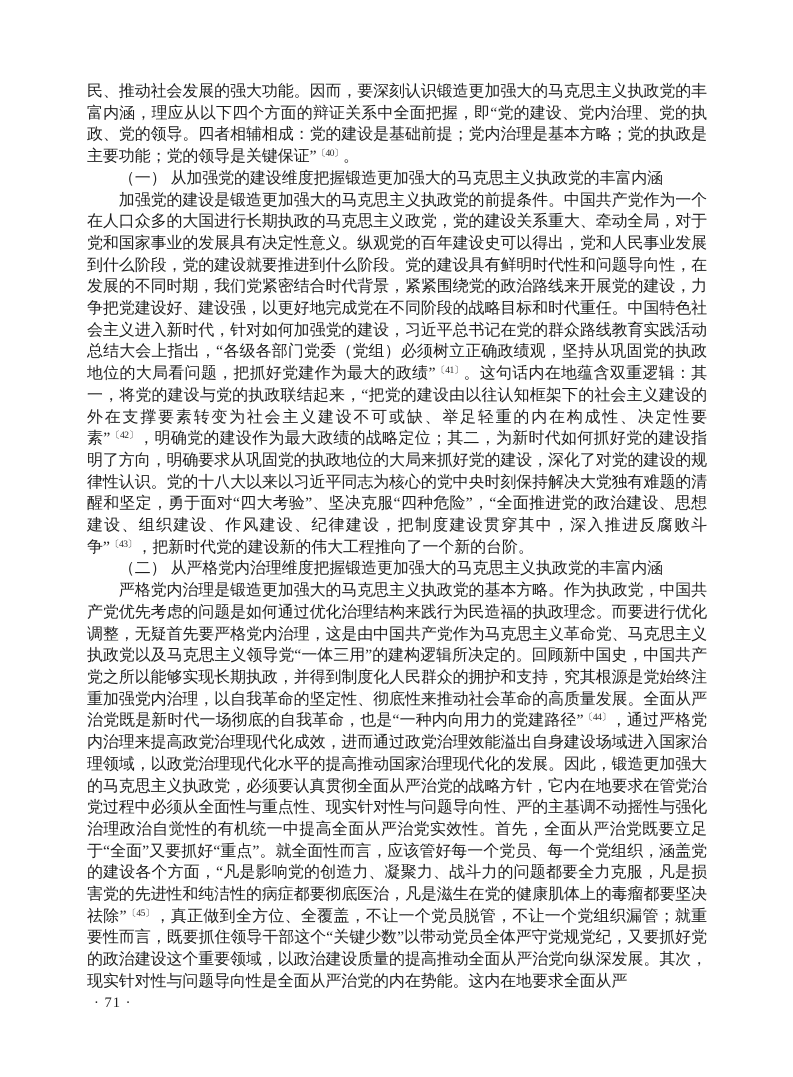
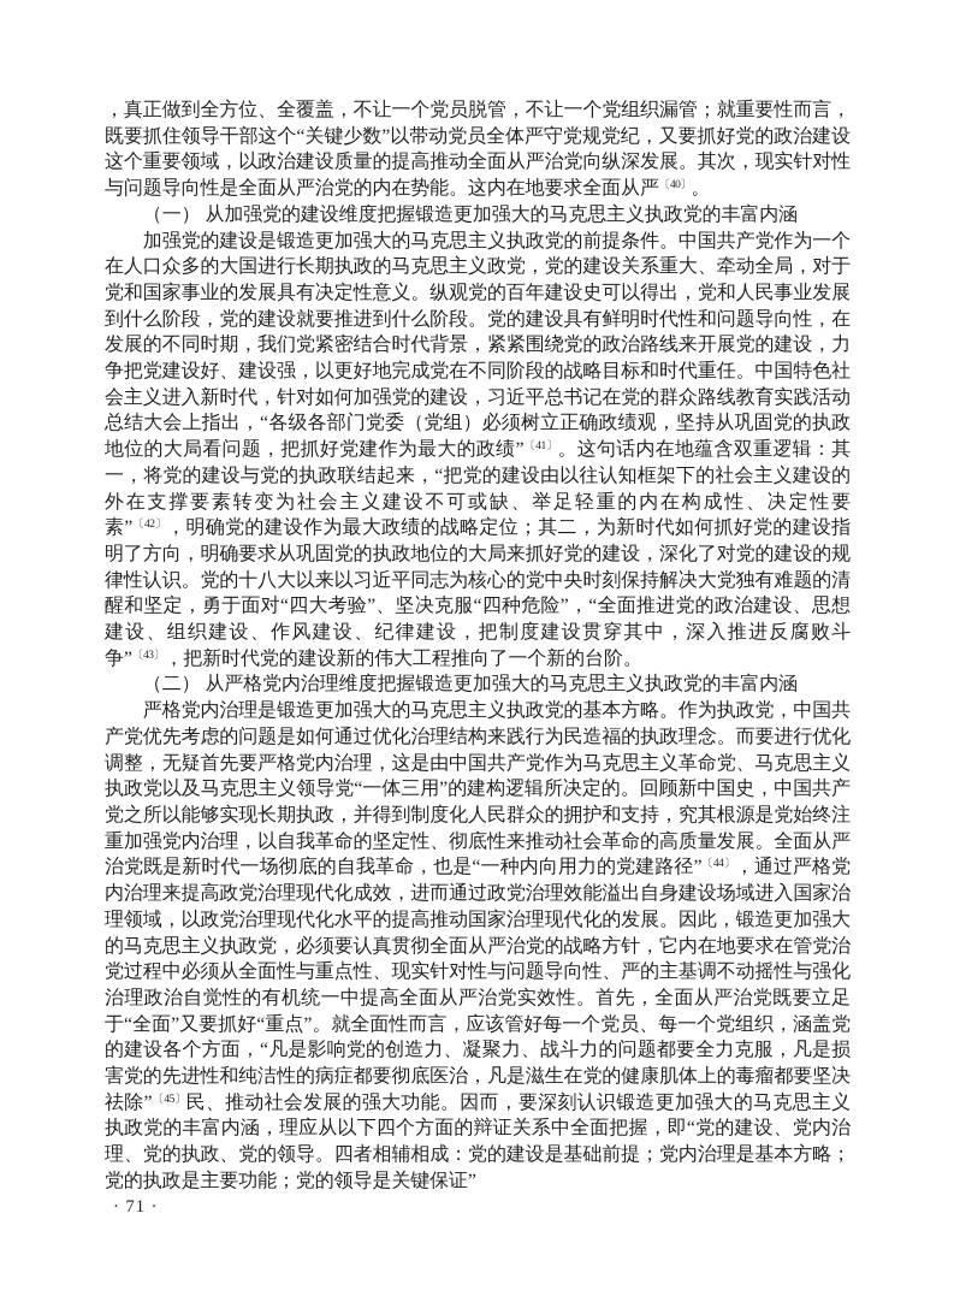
- 民、推动社会发展的强大功能。因而，要深刻认识锻造更加强大的马克思主义执政党的丰富内涵，理应从以下四个方面的辩证关系中全面把握，即“党的建设、党内治理、党的执政、党的领导。四者相辅相成：党的建设是基础前提；党内治理是基本方略；党的执政是主要功能；党的领导是关键保证”〔40〕。
+ ，真正做到全方位、全覆盖，不让一个党员脱管，不让一个党组织漏管；就重要性而言，既要抓住领导干部这个“关键少数”以带动党员全体严守党规党纪，又要抓好党的政治建设这个重要领域，以政治建设质量的提高推动全面从严治党向纵深发展。其次，现实针对性与问题导向性是全面从严治党的内在势能。这内在地要求全面从严〔40〕。
  （一） 从加强党的建设维度把握锻造更加强大的马克思主义执政党的丰富内涵
  加强党的建设是锻造更加强大的马克思主义执政党的前提条件。中国共产党作为一个在人口众多的大国进行长期执政的马克思主义政党，党的建设关系重大、牵动全局，对于党和国家事业的发展具有决定性意义。纵观党的百年建设史可以得出，党和人民事业发展到什么阶段，党的建设就要推进到什么阶段。党的建设具有鲜明时代性和问题导向性，在发展的不同时期，我们党紧密结合时代背景，紧紧围绕党的政治路线来开展党的建设，力争把党建设好、建设强，以更好地完成党在不同阶段的战略目标和时代重任。中国特色社会主义进入新时代，针对如何加强党的建设，习近平总书记在党的群众路线教育实践活动总结大会上指出，“各级各部门党委（党组）必须树立正确政绩观，坚持从巩固党的执政地位的大局看问题，把抓好党建作为最大的政绩”〔41〕。这句话内在地蕴含双重逻辑：其一，将党的建设与党的执政联结起来，“把党的建设由以往认知框架下的社会主义建设的外在支撑要素转变为社会主义建设不可或缺、举足轻重的内在构成性、决定性要素”〔42〕，明确党的建设作为最大政绩的战略定位；其二，为新时代如何抓好党的建设指明了方向，明确要求从巩固党的执政地位的大局来抓好党的建设，深化了对党的建设的规律性认识。党的十八大以来以习近平同志为核心的党中央时刻保持解决大党独有难题的清醒和坚定，勇于面对“四大考验”、坚决克服“四种危险”，“全面推进党的政治建设、思想建设、组织建设、作风建设、纪律建设，把制度建设贯穿其中，深入推进反腐败斗争”〔43〕，把新时代党的建设新的伟大工程推向了一个新的台阶。
  （二） 从严格党内治理维度把握锻造更加强大的马克思主义执政党的丰富内涵
- 严格党内治理是锻造更加强大的马克思主义执政党的基本方略。作为执政党，中国共产党优先考虑的问题是如何通过优化治理结构来践行为民造福的执政理念。而要进行优化调整，无疑首先要严格党内治理，这是由中国共产党作为马克思主义革命党、马克思主义执政党以及马克思主义领导党“一体三用”的建构逻辑所决定的。回顾新中国史，中国共产党之所以能够实现长期执政，并得到制度化人民群众的拥护和支持，究其根源是党始终注重加强党内治理，以自我革命的坚定性、彻底性来推动社会革命的高质量发展。全面从严治党既是新时代一场彻底的自我革命，也是“一种内向用力的党建路径”〔44〕，通过严格党内治理来提高政党治理现代化成效，进而通过政党治理效能溢出自身建设场域进入国家治理领域，以政党治理现代化水平的提高推动国家治理现代化的发展。因此，锻造更加强大的马克思主义执政党，必须要认真贯彻全面从严治党的战略方针，它内在地要求在管党治党过程中必须从全面性与重点性、现实针对性与问题导向性、严的主基调不动摇性与强化治理政治自觉性的有机统一中提高全面从严治党实效性。首先，全面从严治党既要立足于“全面”又要抓好“重点”。就全面性而言，应该管好每一个党员、每一个党组织，涵盖党的建设各个方面，“凡是影响党的创造力、凝聚力、战斗力的问题都要全力克服，凡是损害党的先进性和纯洁性的病症都要彻底医治，凡是滋生在党的健康肌体上的毒瘤都要坚决祛除”〔45〕，真正做到全方位、全覆盖，不让一个党员脱管，不让一个党组织漏管；就重要性而言，既要抓住领导干部这个“关键少数”以带动党员全体严守党规党纪，又要抓好党的政治建设这个重要领域，以政治建设质量的提高推动全面从严治党向纵深发展。其次，现实针对性与问题导向性是全面从严治党的内在势能。这内在地要求全面从严
+ 严格党内治理是锻造更加强大的马克思主义执政党的基本方略。作为执政党，中国共产党优先考虑的问题是如何通过优化治理结构来践行为民造福的执政理念。而要进行优化调整，无疑首先要严格党内治理，这是由中国共产党作为马克思主义革命党、马克思主义执政党以及马克思主义领导党“一体三用”的建构逻辑所决定的。回顾新中国史，中国共产党之所以能够实现长期执政，并得到制度化人民群众的拥护和支持，究其根源是党始终注重加强党内治理，以自我革命的坚定性、彻底性来推动社会革命的高质量发展。全面从严治党既是新时代一场彻底的自我革命，也是“一种内向用力的党建路径”〔44〕，通过严格党内治理来提高政党治理现代化成效，进而通过政党治理效能溢出自身建设场域进入国家治理领域，以政党治理现代化水平的提高推动国家治理现代化的发展。因此，锻造更加强大的马克思主义执政党，必须要认真贯彻全面从严治党的战略方针，它内在地要求在管党治党过程中必须从全面性与重点性、现实针对性与问题导向性、严的主基调不动摇性与强化治理政治自觉性的有机统一中提高全面从严治党实效性。首先，全面从严治党既要立足于“全面”又要抓好“重点”。就全面性而言，应该管好每一个党员、每一个党组织，涵盖党的建设各个方面，“凡是影响党的创造力、凝聚力、战斗力的问题都要全力克服，凡是损害党的先进性和纯洁性的病症都要彻底医治，凡是滋生在党的健康肌体上的毒瘤都要坚决祛除”〔45〕民、推动社会发展的强大功能。因而，要深刻认识锻造更加强大的马克思主义执政党的丰富内涵，理应从以下四个方面的辩证关系中全面把握，即“党的建设、党内治理、党的执政、党的领导。四者相辅相成：党的建设是基础前提；党内治理是基本方略；党的执政是主要功能；党的领导是关键保证”
  · 71 ·
